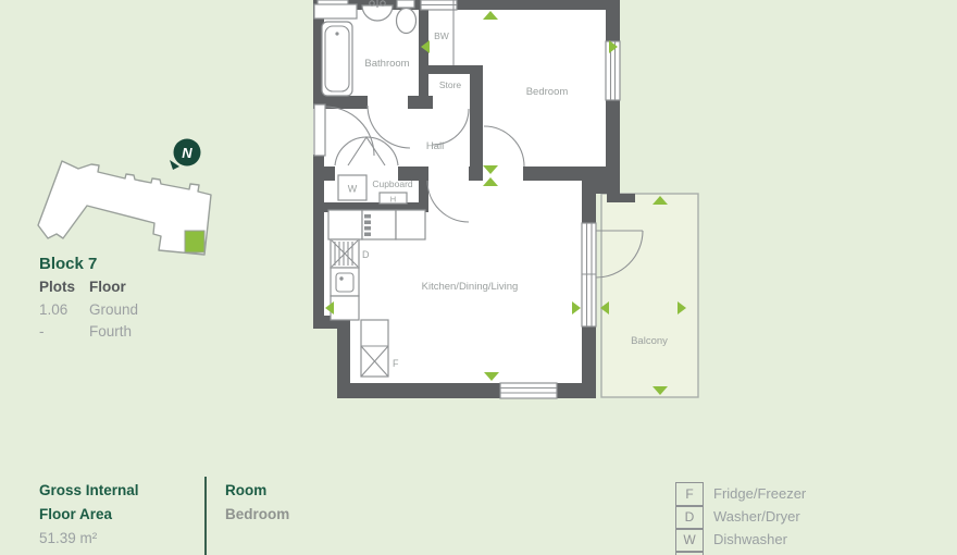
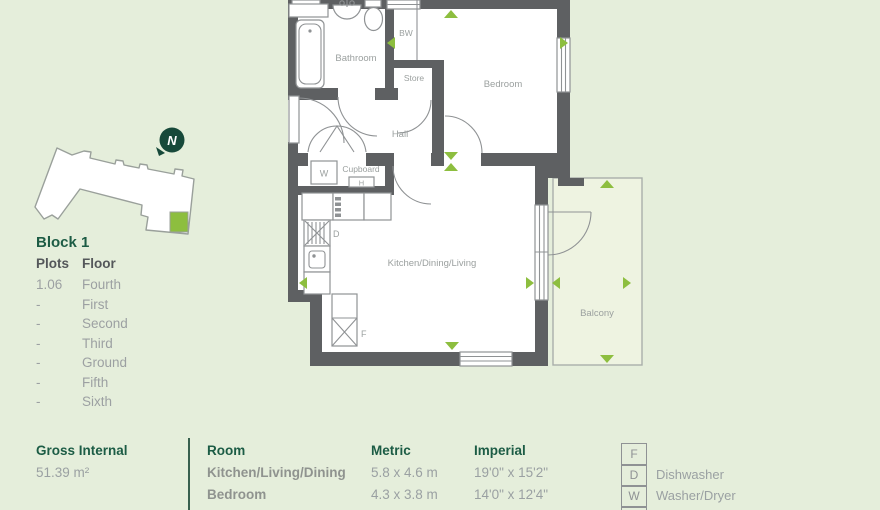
  N
- Block 7
+ Block 1
  Plots Floor
- 1.06 Ground
+ 1.06 Fourth
+ - First
+ - Second
+ - Third
- - Fourth
+ - Ground
+ - Fifth
+ - Sixth
  Bathroom
  BW
  Store
  Bedroom
  Hall
  Cupboard
  Kitchen/Dining/Living
  Balcony
  W
  H
  D
  F
  Gross Internal
- Floor Area
  51.39 m²
  Room
+ Kitchen/Living/Dining
  Bedroom
+ Metric
+ 5.8 x 4.6 m
+ 4.3 x 3.8 m
+ Imperial
+ 19'0" x 15'2"
+ 14'0" x 12'4"
  F
- Fridge/Freezer
  D
- Washer/Dryer
+ Dishwasher
  W
- Dishwasher
+ Washer/Dryer
